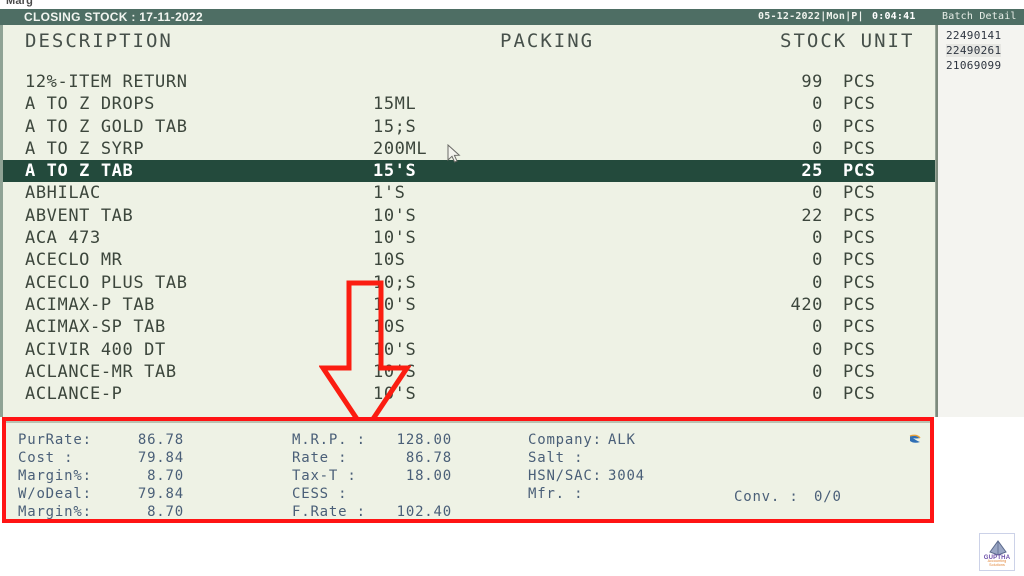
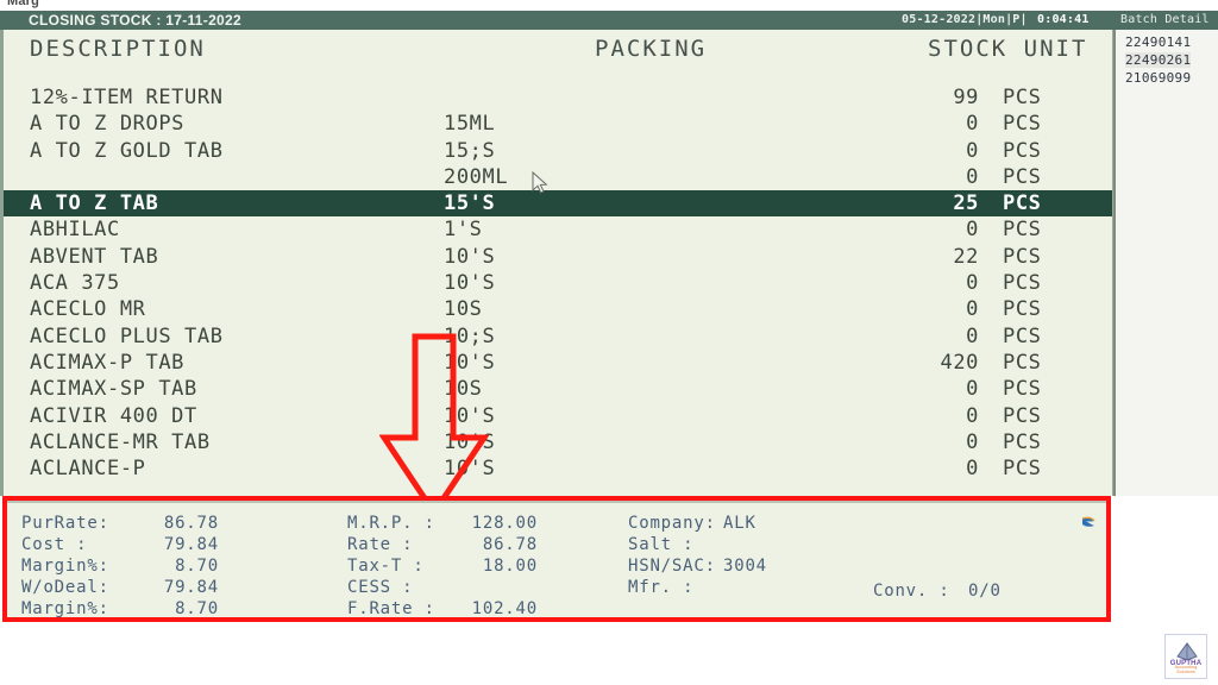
  Marg
  CLOSING STOCK : 17-11-2022
  05-12-2022|Mon|P|
  0:04:41
  Batch Detail
  DESCRIPTION
  PACKING
  STOCK UNIT
  12%-ITEM RETURN
  99
  PCS
  A TO Z DROPS
  15ML
  0
  PCS
  A TO Z GOLD TAB
  15;S
  0
  PCS
- A TO Z SYRP
  200ML
  0
  PCS
  A TO Z TAB
  15'S
  25
  PCS
  ABHILAC
  1'S
  0
  PCS
  ABVENT TAB
  10'S
  22
  PCS
- ACA 473
+ ACA 375
  10'S
  0
  PCS
  ACECLO MR
  10S
  0
  PCS
  ACECLO PLUS TAB
  0;S
  0
  PCS
  ACIMAX-P TAB
  10'S
  420
  PCS
  ACIMAX-SP TAB
  10S
  0
  PCS
  ACIVIR 400 DT
  10'S
  0
  PCS
  ACLANCE-MR TAB
  10'S
  0
  PCS
  ACLANCE-P
  1'S
  0
  PCS
  22490141
  22490261
  21069099
  PurRate:
  86.78
  Cost :
  79.84
  Margin%:
  8.70
  W/oDeal:
  79.84
  Margin%:
  8.70
  M.R.P. :
  128.00
  Rate :
  86.78
  Tax-T :
  18.00
  CESS :
  F.Rate :
  102.40
  Company:
  ALK
  Salt :
  HSN/SAC:
  3004
  Mfr. :
  Conv. :
  0/0
